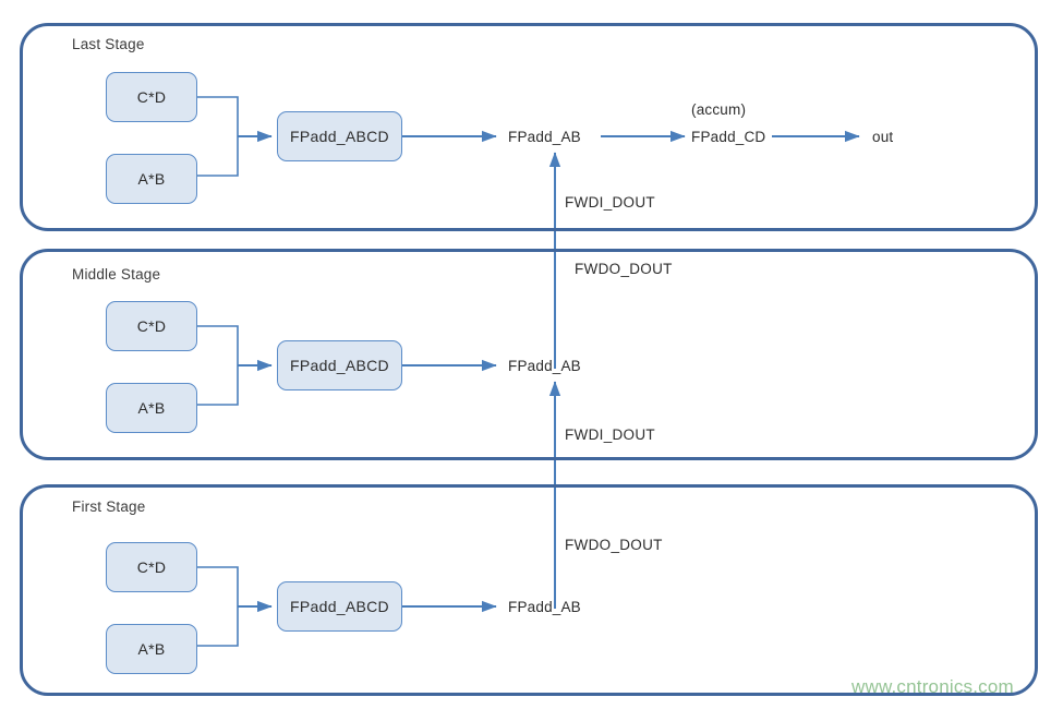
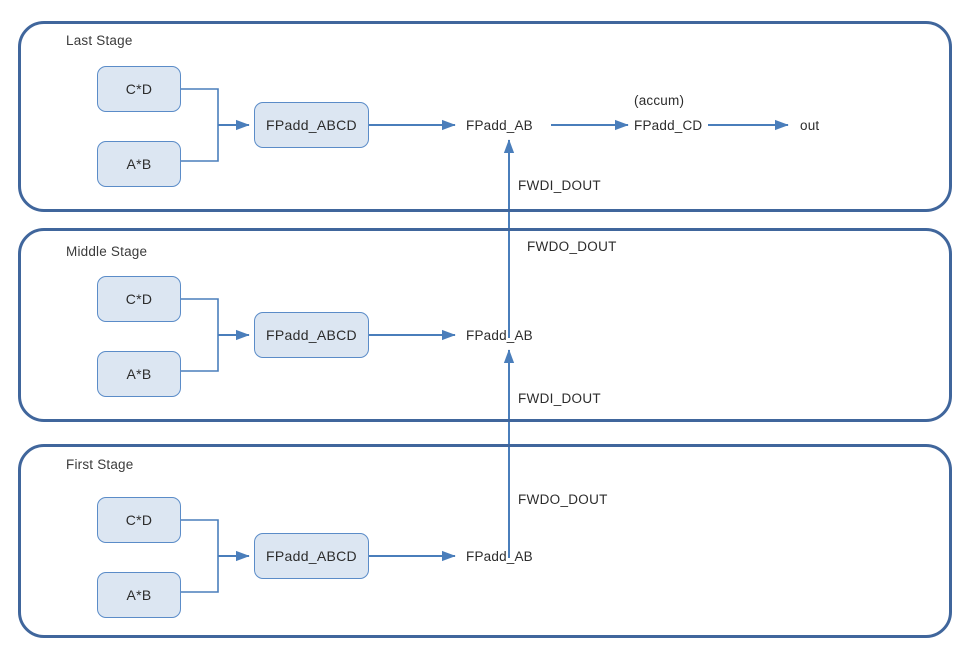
  Last Stage
  C*D
  A*B
  FPadd_ABCD
  FPadd_AB
  (accum)
  FPadd_CD
  out
  FWDI_DOUT
  Middle Stage
  C*D
  A*B
  FPadd_ABCD
  FPadd_AB
  FWDO_DOUT
  FWDI_DOUT
  First Stage
  C*D
  A*B
  FPadd_ABCD
  FPadd_AB
  FWDO_DOUT
- www.cntronics.com
